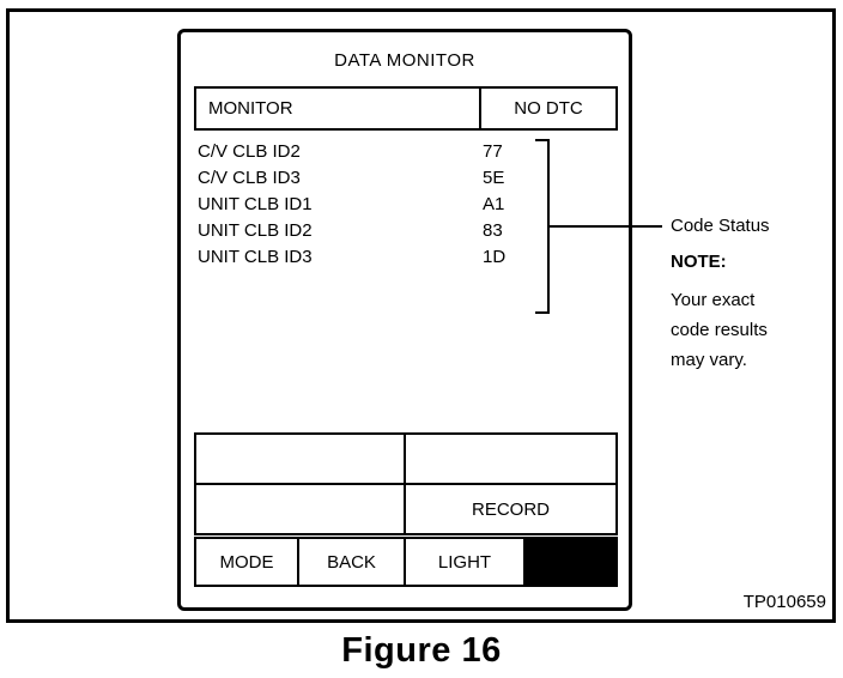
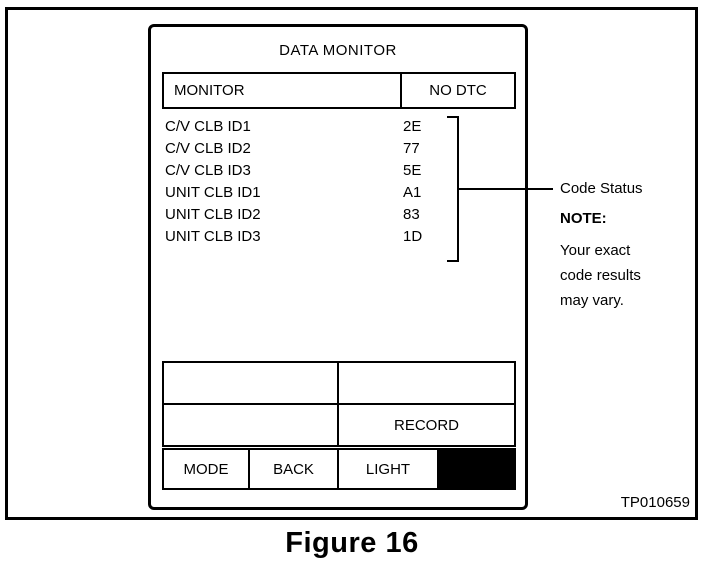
  DATA MONITOR
  MONITOR
  NO DTC
+ C/V CLB ID1
+ 2E
  C/V CLB ID2
  77
  C/V CLB ID3
  5E
  UNIT CLB ID1
  A1
  UNIT CLB ID2
  83
  UNIT CLB ID3
  1D
  Code Status
  NOTE:
  Your exact
  code results
  may vary.
  RECORD
  MODE
  BACK
  LIGHT
  TP010659
  Figure 16
